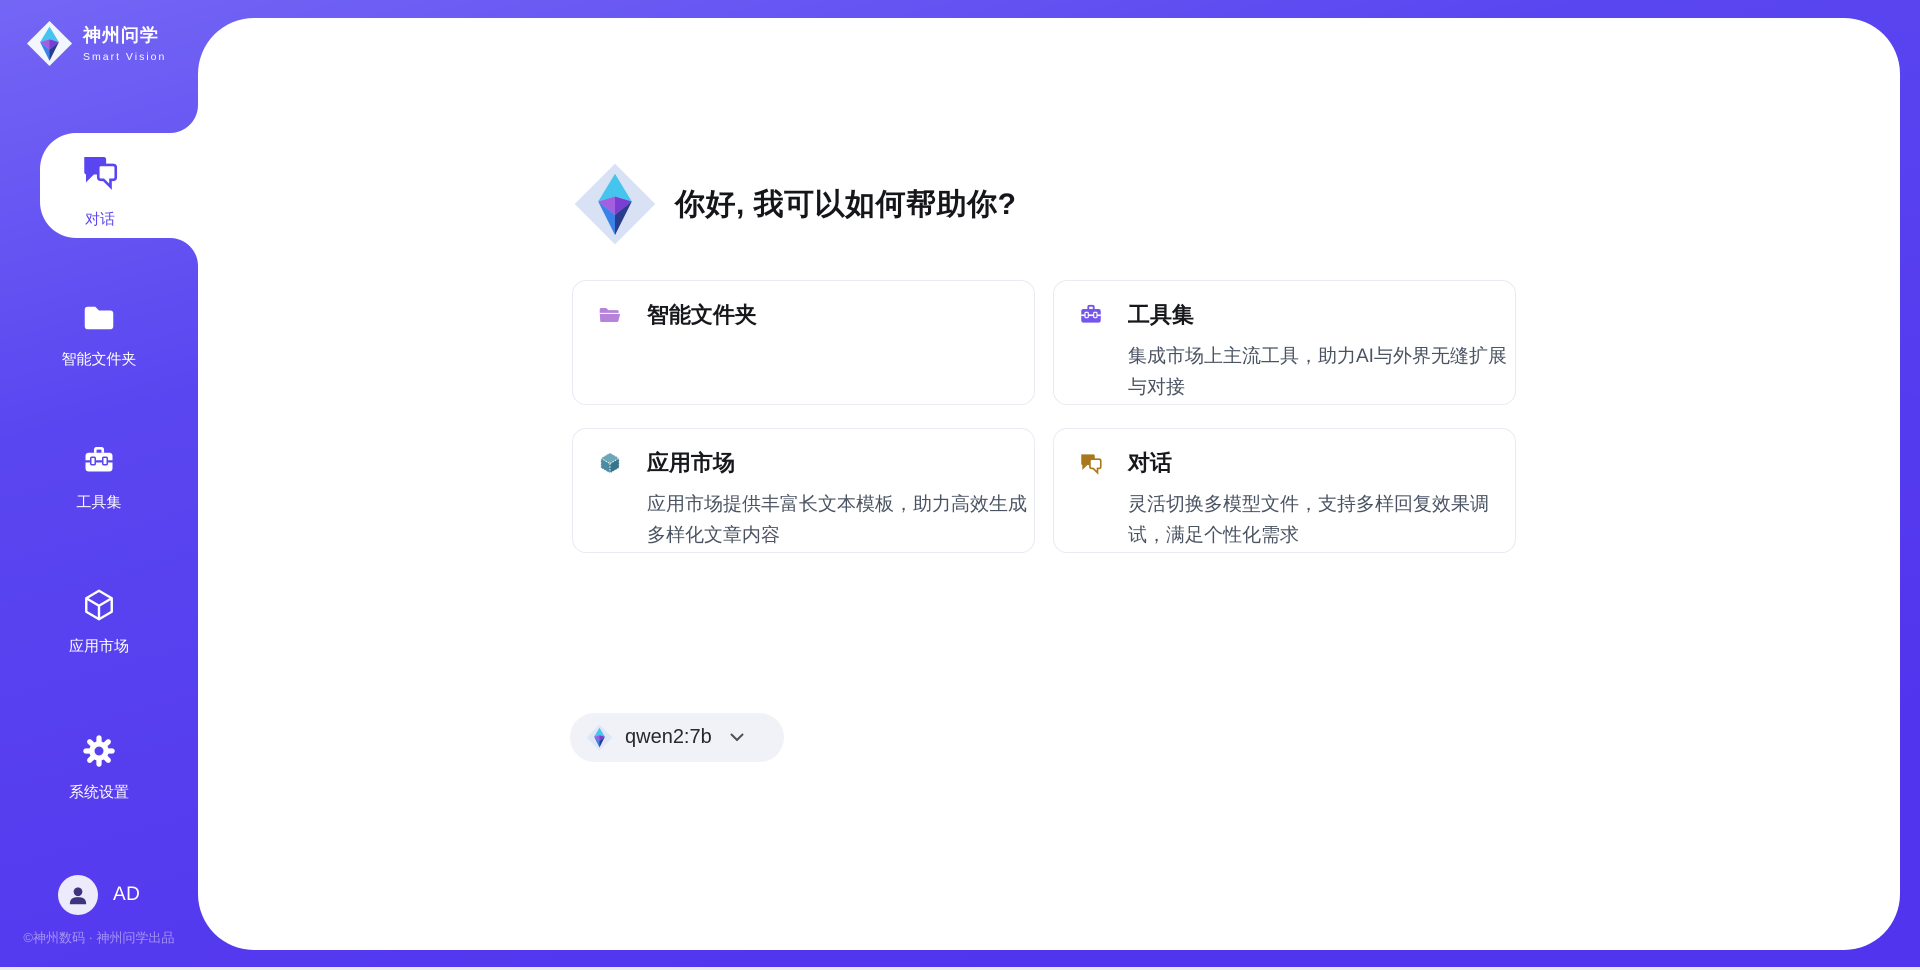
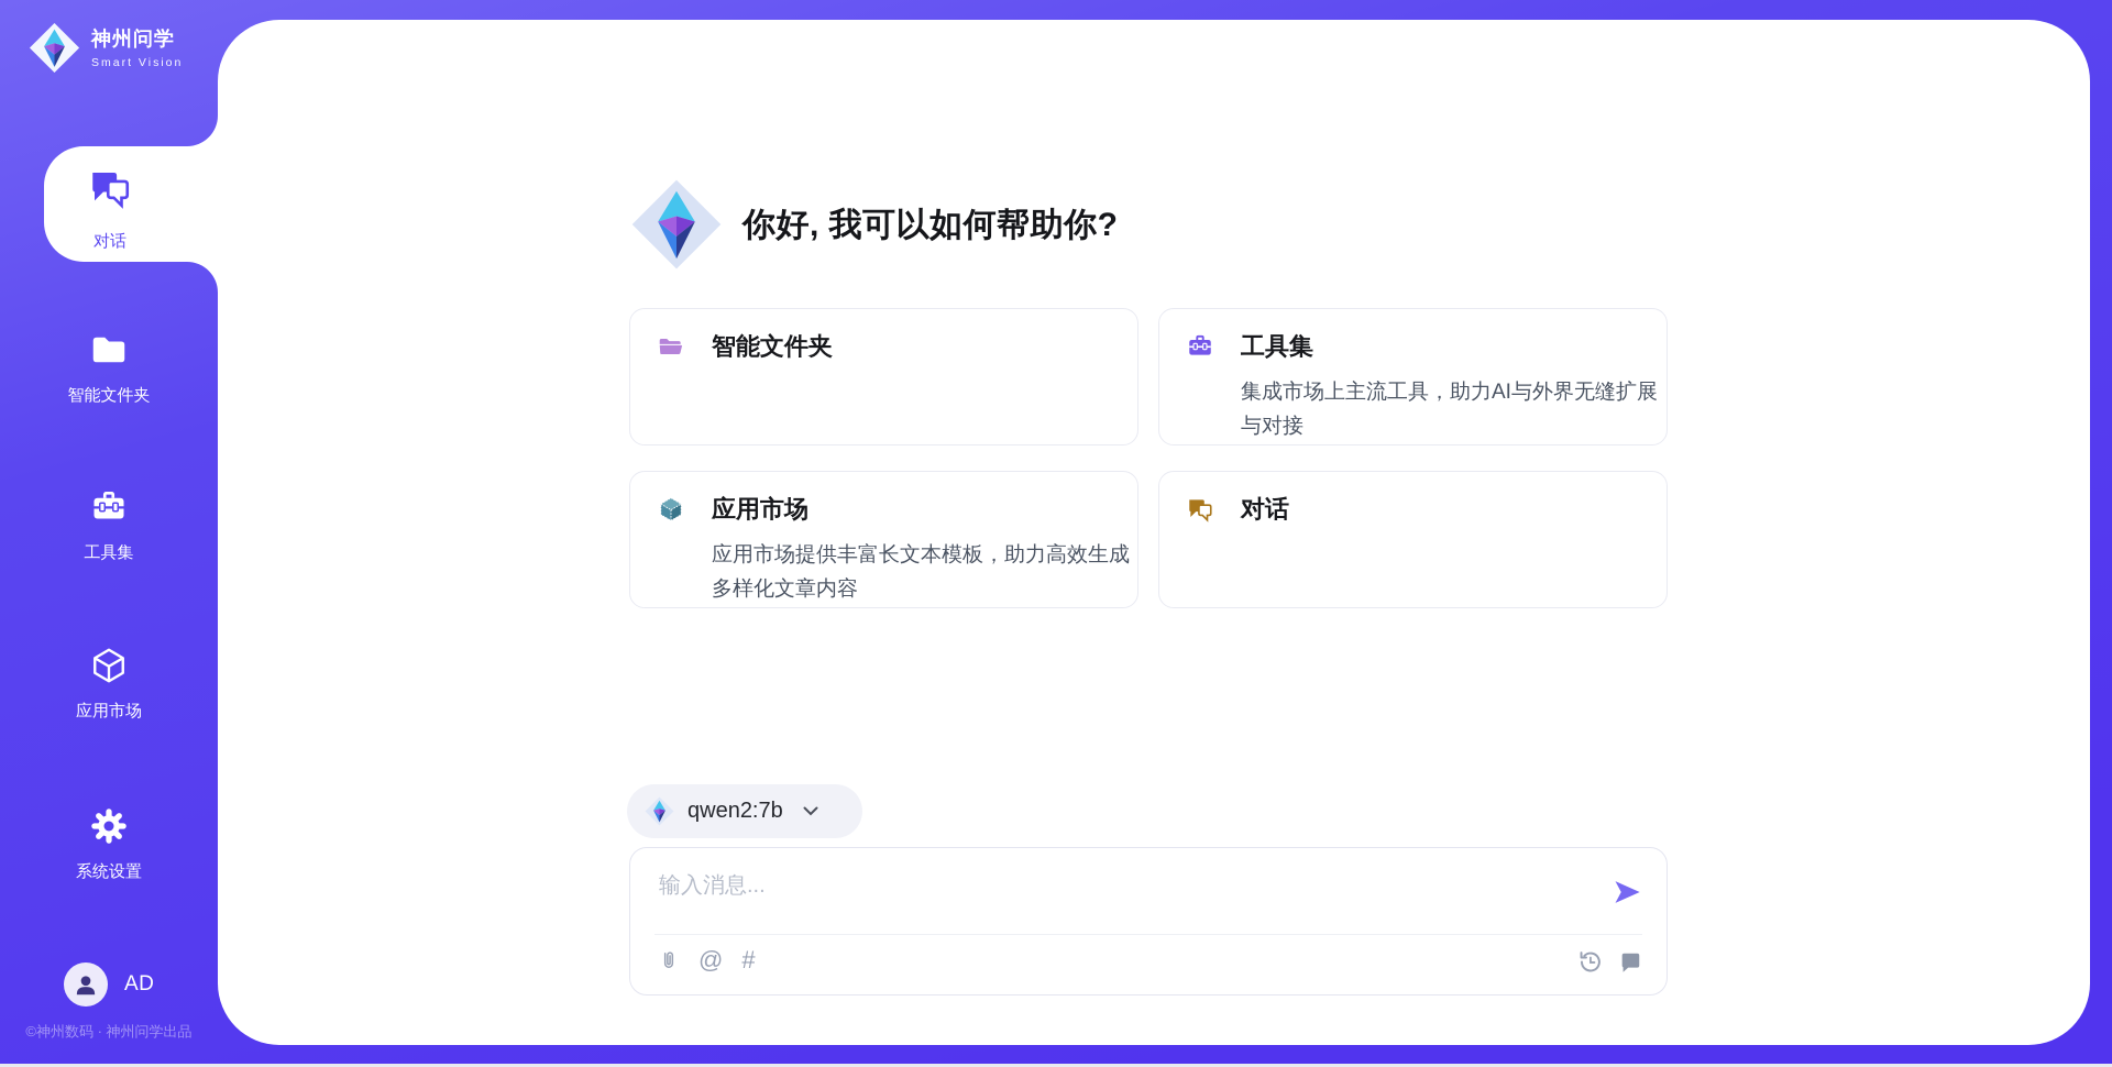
  神州问学
  Smart Vision
  对话
  智能文件夹
  工具集
  应用市场
  系统设置
  AD
  ©神州数码 · 神州问学出品
  你好, 我可以如何帮助你?
  智能文件夹
  工具集
  集成市场上主流工具，助力AI与外界无缝扩展与对接
  应用市场
  应用市场提供丰富长文本模板，助力高效生成多样化文章内容
  对话
- 灵活切换多模型文件，支持多样回复效果调试，满足个性化需求
  qwen2:7b
+ 输入消息...
+ @
+ #
